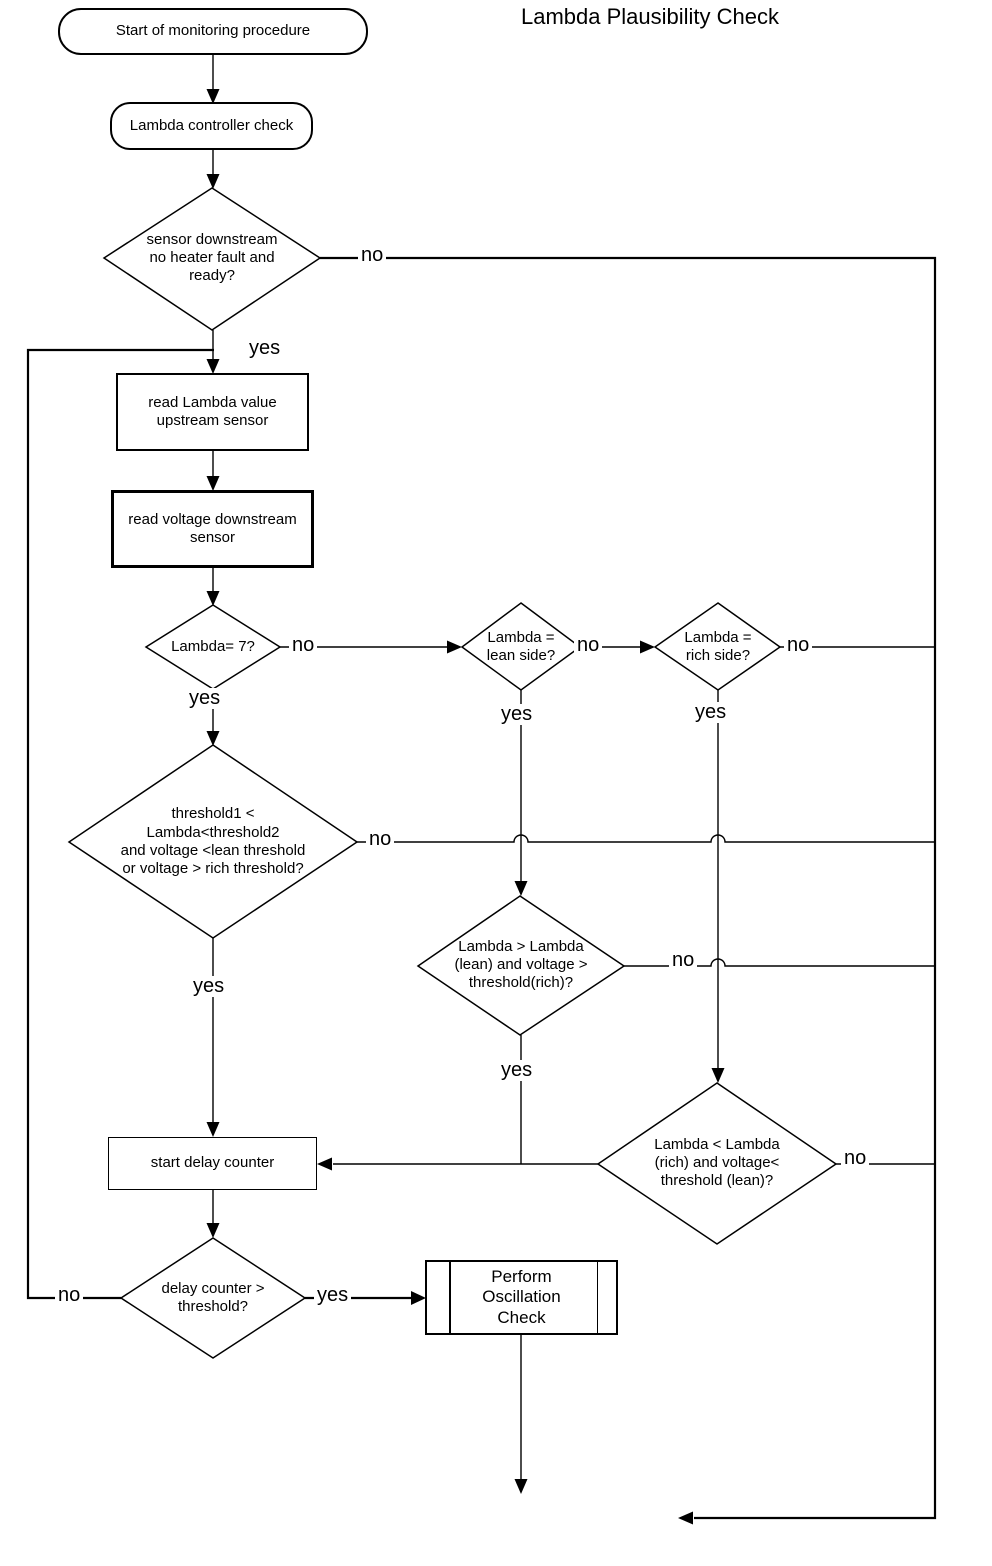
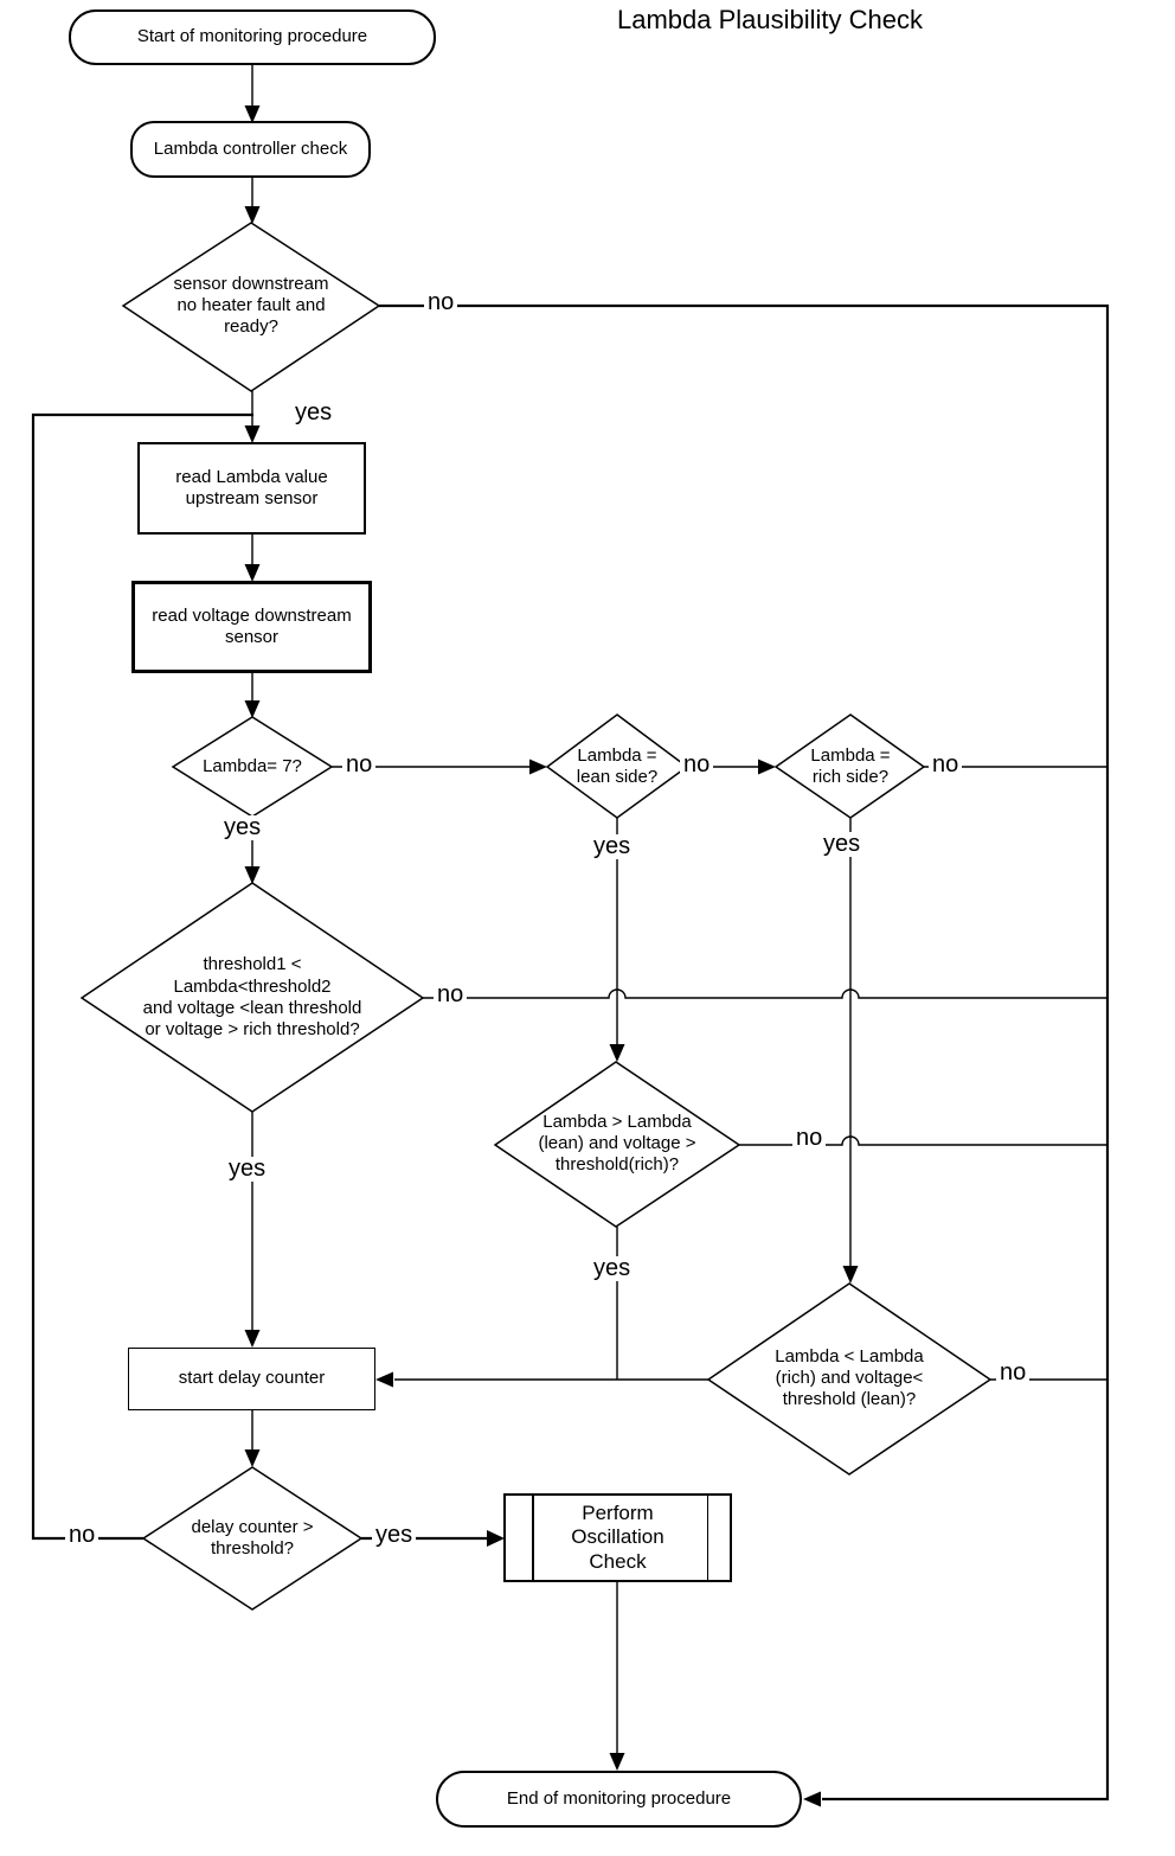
  Lambda Plausibility Check
  Start of monitoring procedure
  Lambda controller check
  read Lambda value
  upstream sensor
  read voltage downstream
  sensor
  start delay counter
  Perform
  Oscillation
  Check
+ End of monitoring procedure
  sensor downstream
  no heater fault and
  ready?
  Lambda= 7?
  Lambda =
  lean side?
  Lambda =
  rich side?
  threshold1 <
  Lambda<threshold2
  and voltage <lean threshold
  or voltage > rich threshold?
  Lambda > Lambda
  (lean) and voltage >
  threshold(rich)?
  Lambda < Lambda
  (rich) and voltage<
  threshold (lean)?
  delay counter >
  threshold?
  no
  yes
  no
  yes
  no
  yes
  no
  yes
  no
  yes
  no
  yes
  no
  no
  yes
